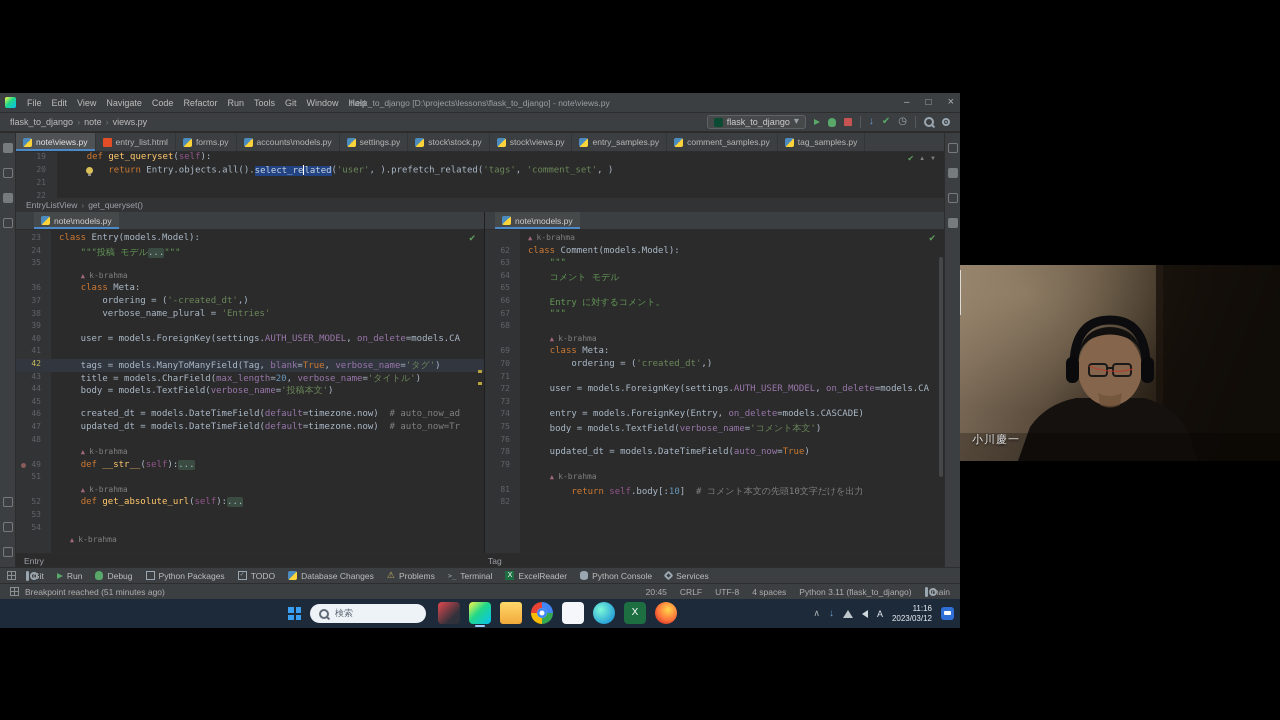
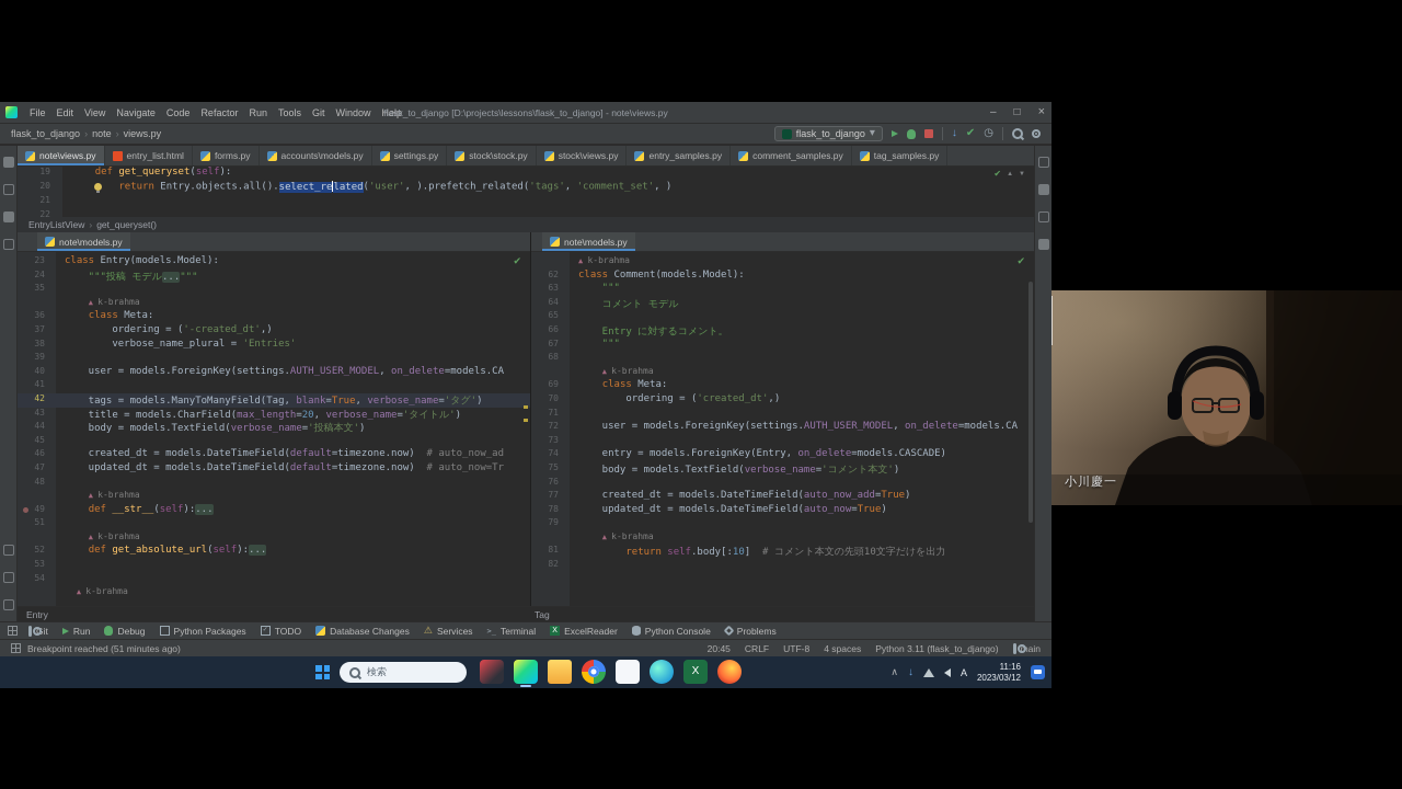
  File Edit View Navigate Code Refactor Run Tools Git Window Help
  flask_to_django [D:\projects\lessons\flask_to_django] - note\views.py
  flask_to_django › note › views.py
  flask_to_django
  note\views.py
  entry_list.html
  forms.py
  accounts\models.py
  settings.py
  stock\stock.py
  stock\views.py
  entry_samples.py
  comment_samples.py
  tag_samples.py
  19
  def get_queryset(self):
  20
  return Entry.objects.all().select_related('user', ).prefetch_related('tags', 'comment_set', )
  21
  22
  ✔
  EntryListView
  ›
  get_queryset()
  note\models.py
  ✔
  23
  class Entry(models.Model):
  24
  """投稿 モデル..."""
  35
  ▲ k-brahma
  36
  class Meta:
  37
  ordering = ('-created_dt',)
  38
  verbose_name_plural = 'Entries'
  39
  40
  user = models.ForeignKey(settings.AUTH_USER_MODEL, on_delete=models.CA
  41
  42
  tags = models.ManyToManyField(Tag, blank=True, verbose_name='タグ')
  43
  title = models.CharField(max_length=20, verbose_name='タイトル')
  44
  body = models.TextField(verbose_name='投稿本文')
  45
  46
  created_dt = models.DateTimeField(default=timezone.now) # auto_now_ad
  47
  updated_dt = models.DateTimeField(default=timezone.now) # auto_now=Tr
  48
  ▲ k-brahma
  49
  def __str__(self):...
  51
  ▲ k-brahma
  52
  def get_absolute_url(self):...
  53
  54
  ▲ k-brahma
  note\models.py
  ✔
  ▲ k-brahma
  62
  class Comment(models.Model):
  63
  """
  64
  コメント モデル
  65
  66
  Entry に対するコメント。
  67
  """
  68
  ▲ k-brahma
  69
  class Meta:
  70
  ordering = ('created_dt',)
  71
  72
  user = models.ForeignKey(settings.AUTH_USER_MODEL, on_delete=models.CA
  73
  74
  entry = models.ForeignKey(Entry, on_delete=models.CASCADE)
  75
  body = models.TextField(verbose_name='コメント本文')
  76
+ 77
+ created_dt = models.DateTimeField(auto_now_add=True)
  78
  updated_dt = models.DateTimeField(auto_now=True)
  79
  ▲ k-brahma
  81
  return self.body[:10] # コメント本文の先頭10文字だけを出力
  82
  Entry
  Tag
  Run
  Debug
  Python Packages
  TODO
  Database Changes
- Problems
+ Services
  Terminal
  ExcelReader
  Python Console
- Services
+ Problems
  Breakpoint reached (51 minutes ago)
  20:45
  CRLF
  UTF-8
  4 spaces
  Python 3.11 (flask_to_django)
  ain
  検索
  A
  11:16
  2023/03/12
  小川慶一
